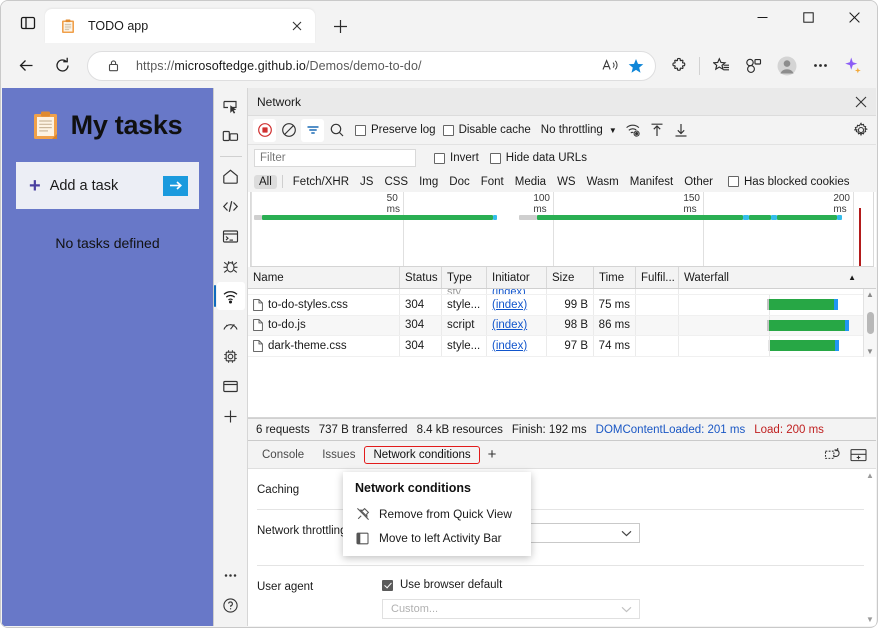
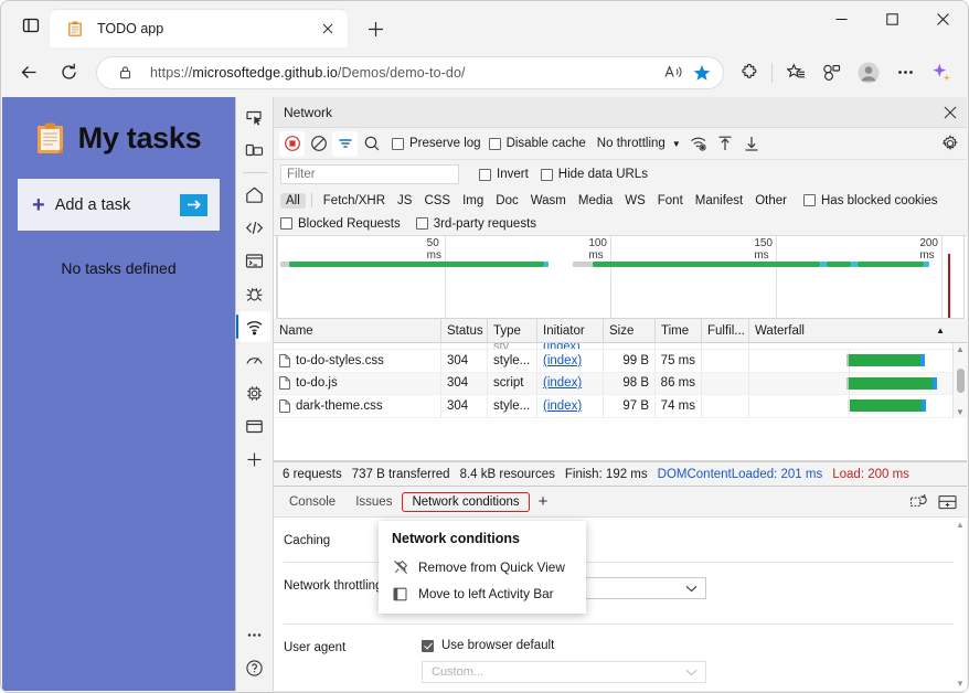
  TODO app
  https://microsoftedge.github.io/Demos/demo-to-do/
  My tasks
  +
  Add a task
  No tasks defined
  Network
  Preserve log
  Disable cache
  No throttling
  ▼
  Filter
  Invert
  Hide data URLs
  All
  Fetch/XHR
  JS
  CSS
  Img
  Doc
- Font
+ Wasm
  Media
  WS
- Wasm
+ Font
  Manifest
  Other
  Has blocked cookies
+ Blocked Requests
+ 3rd-party requests
  50 ms
  100 ms
  150 ms
  200 ms
  Name
  Status
  Type
  Initiator
  Size
  Time
  Fulfil...
  Waterfall
  ▲
  sty
  (index)
  to-do-styles.css
  304
  style...
  (index)
  99 B
  75 ms
  to-do.js
  304
  script
  (index)
  98 B
  86 ms
  dark-theme.css
  304
  style...
  (index)
  97 B
  74 ms
  ▲
  ▼
  6 requests
  737 B transferred
  8.4 kB resources
  Finish: 192 ms
  DOMContentLoaded: 201 ms
  Load: 200 ms
  Console
  Issues
  Network conditions
  +
  Caching
  Network throttlin
  User agent
  Use browser default
  Custom...
  ▲
  ▼
  Network conditions
  Remove from Quick View
  Move to left Activity Bar
